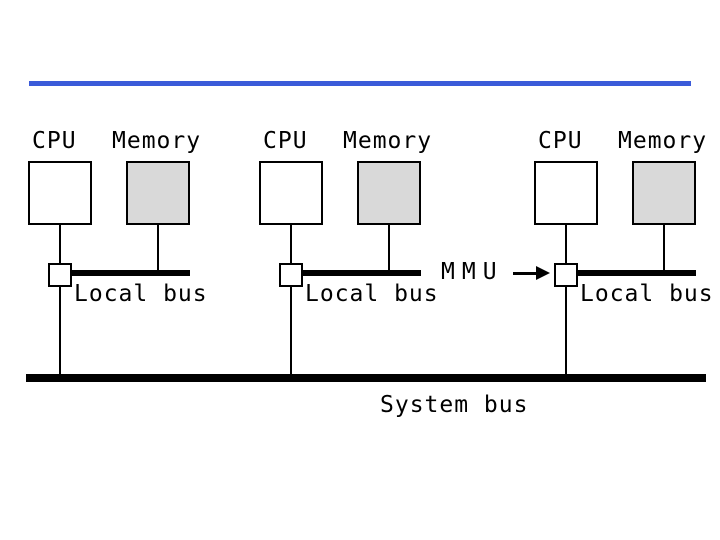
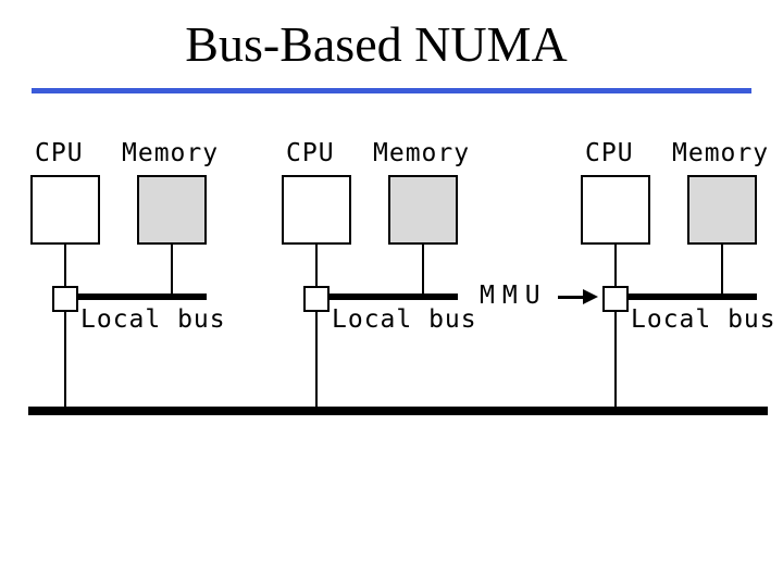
+ Bus-Based NUMA
  CPU
  Memory
  Local bus
  CPU
  Memory
  Local bus
  MMU
  CPU
  Memory
  Local bus
- System bus
